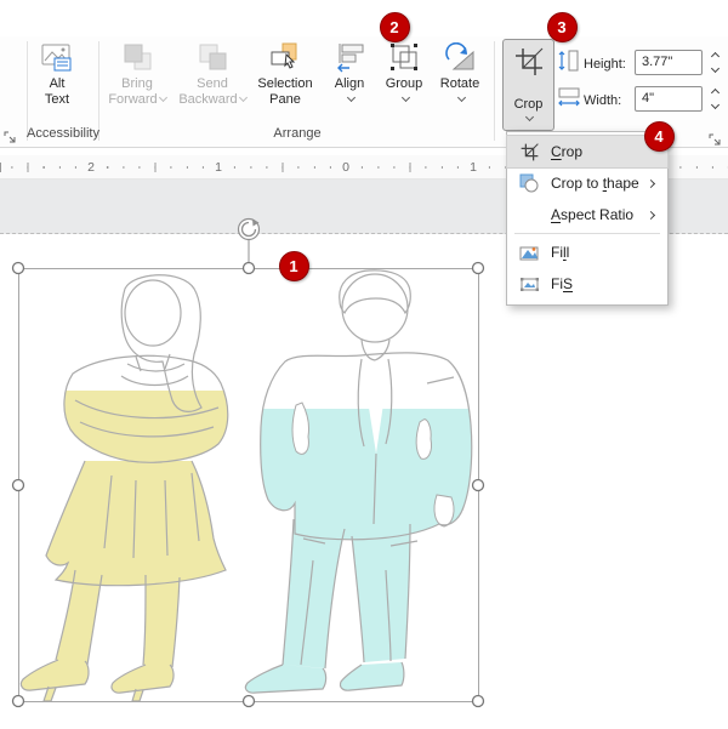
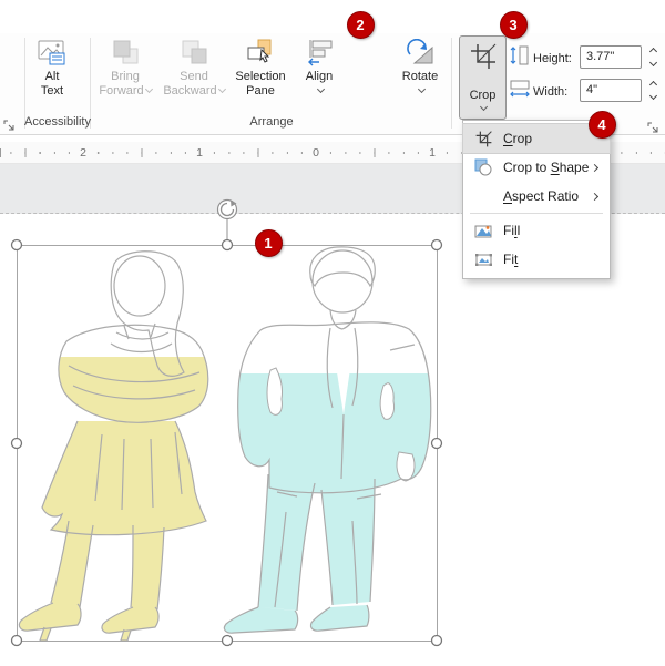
  Alt
  Text
  Bring
  Forward
  Send
  Backward
  Selection
  Pane
  Align
- Group
  Rotate
  Crop
  Height:
  3.77"
  Width:
  4"
  Accessibility
  Arrange
  2
  1
  0
  1
  Crop
- Crop to thape
+ Crop to Shape
  Aspect Ratio
  Fill
- FiS
+ Fit
  1
  2
  3
  4
